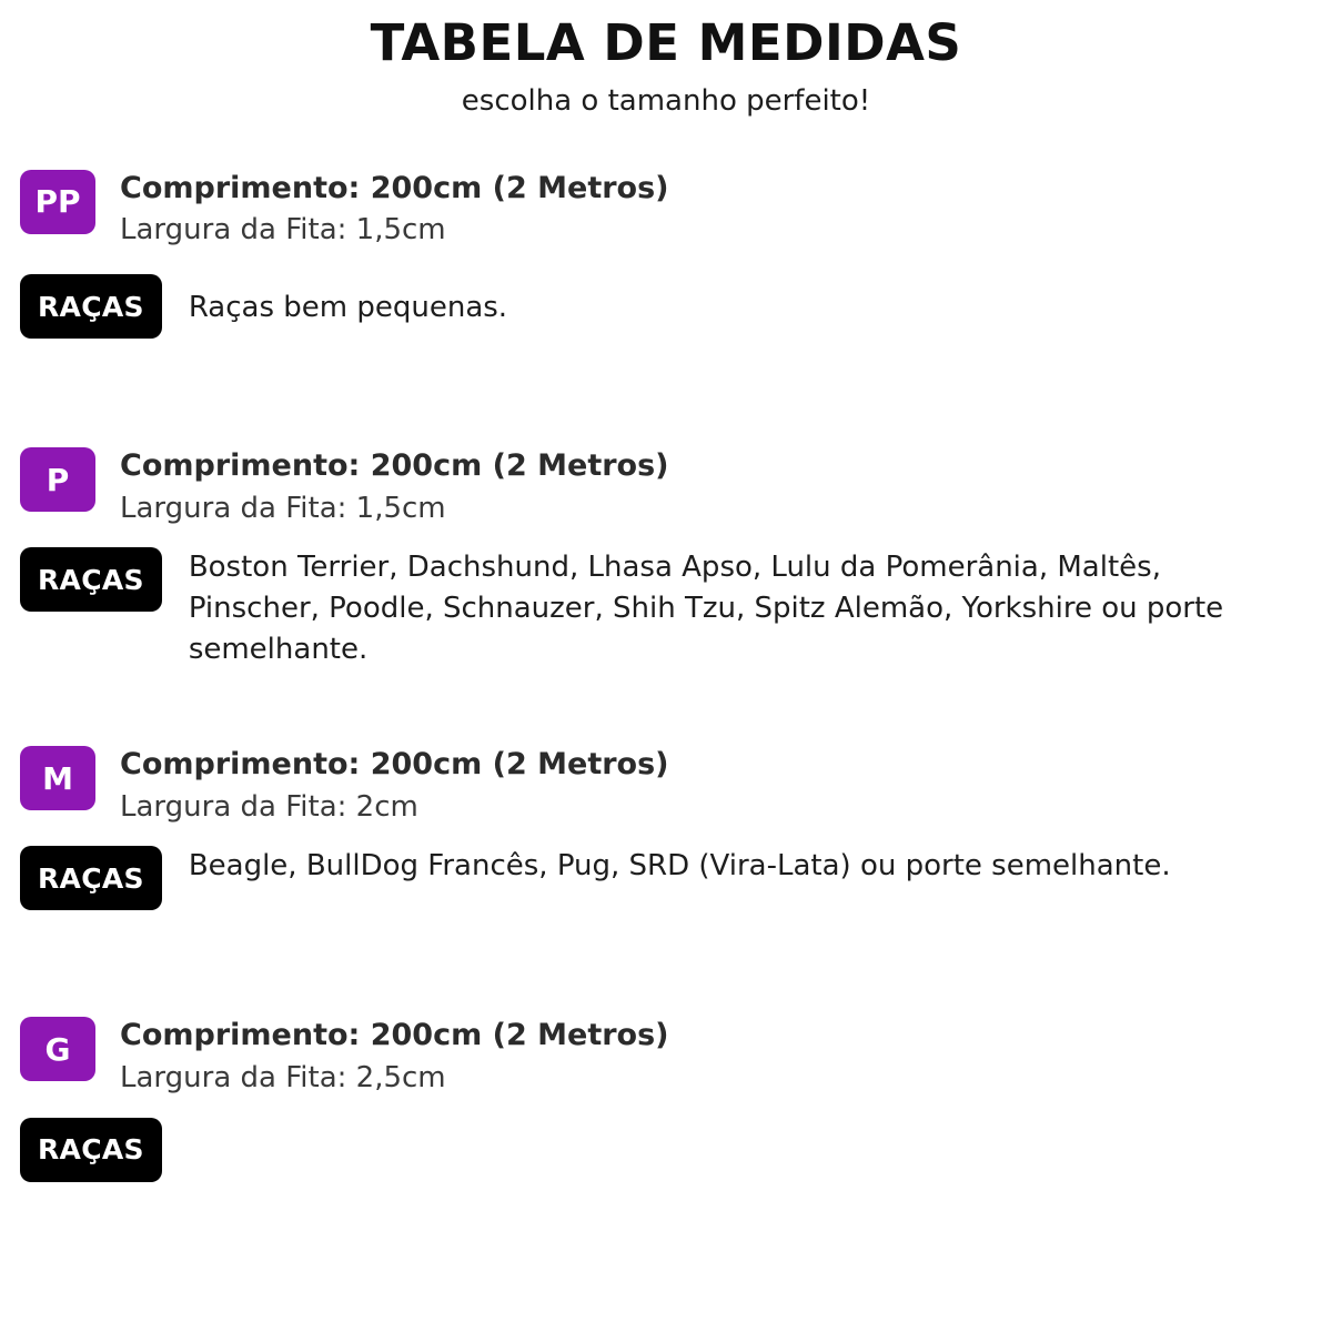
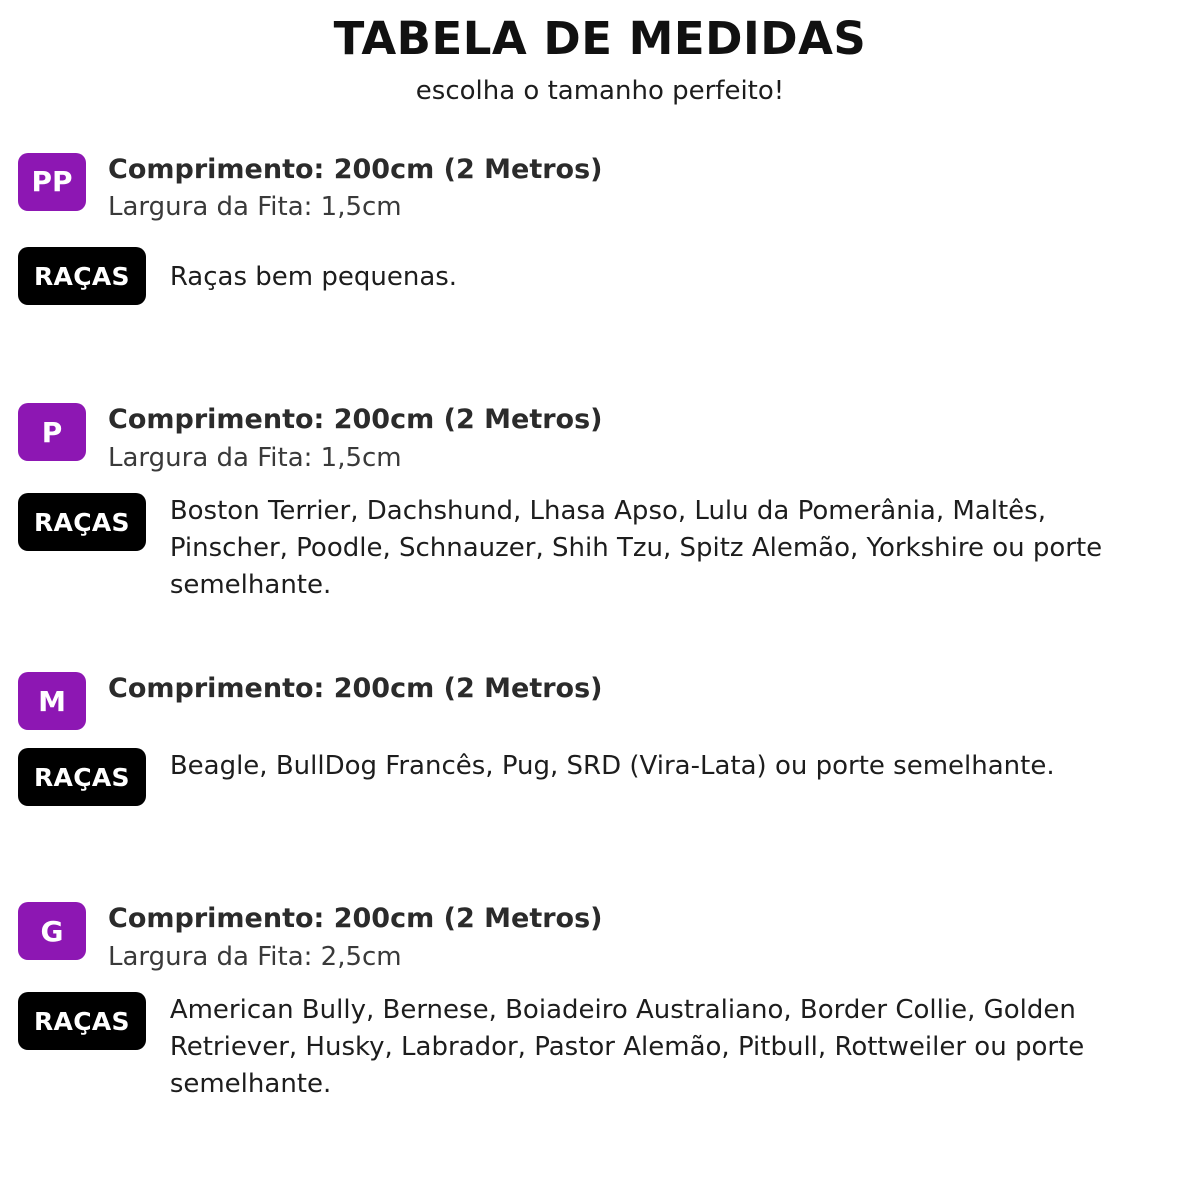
  TABELA DE MEDIDAS
  escolha o tamanho perfeito!
  PP
  Comprimento: 200cm (2 Metros)
  Largura da Fita: 1,5cm
  RAÇAS
  Raças bem pequenas.
  P
  Comprimento: 200cm (2 Metros)
  Largura da Fita: 1,5cm
  RAÇAS
  Boston Terrier, Dachshund, Lhasa Apso, Lulu da Pomerânia, Maltês, Pinscher, Poodle, Schnauzer, Shih Tzu, Spitz Alemão, Yorkshire ou porte semelhante.
  M
  Comprimento: 200cm (2 Metros)
- Largura da Fita: 2cm
  RAÇAS
  Beagle, BullDog Francês, Pug, SRD (Vira-Lata) ou porte semelhante.
  G
  Comprimento: 200cm (2 Metros)
  Largura da Fita: 2,5cm
  RAÇAS
+ American Bully, Bernese, Boiadeiro Australiano, Border Collie, Golden Retriever, Husky, Labrador, Pastor Alemão, Pitbull, Rottweiler ou porte semelhante.
